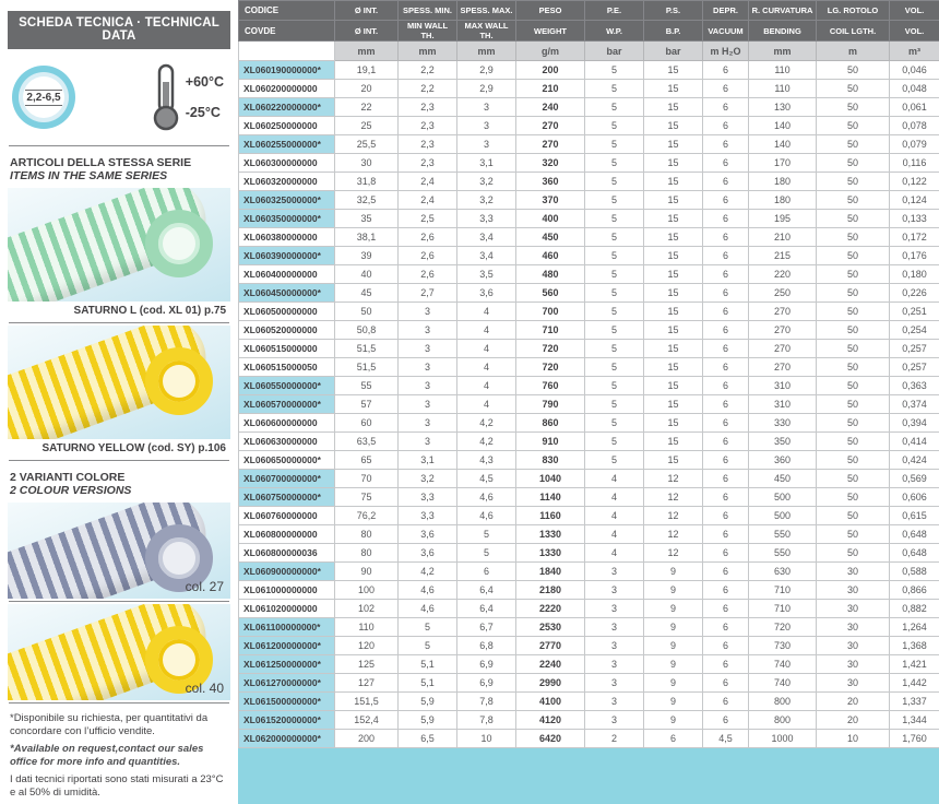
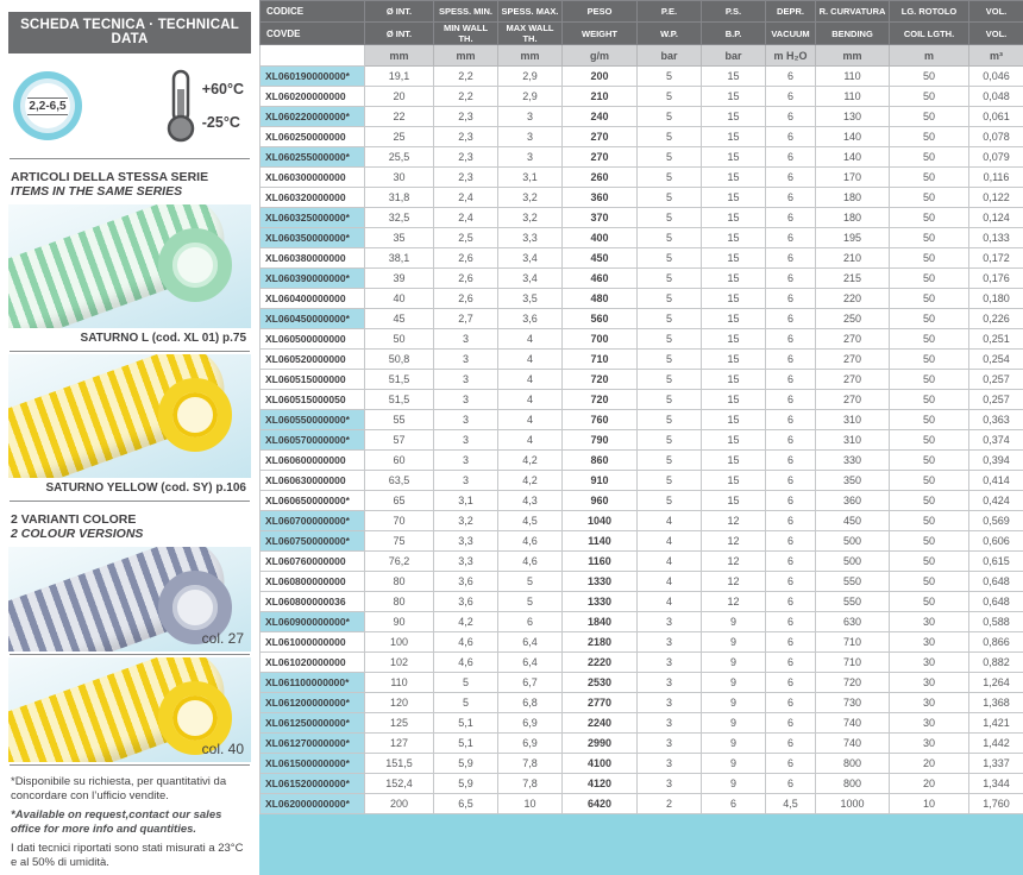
  SCHEDA TECNICA · TECHNICAL DATA
  2,2-6,5
  +60°C
  -25°C
  ARTICOLI DELLA STESSA SERIE
  ITEMS IN THE SAME SERIES
  SATURNO L (cod. XL 01) p.75
  SATURNO YELLOW (cod. SY) p.106
  2 VARIANTI COLORE
  2 COLOUR VERSIONS
  col. 27
  col. 40
  *Disponibile su richiesta, per quantitativi da concordare con l’ufficio vendite.
  *Available on request,contact our sales office for more info and quantities.
  I dati tecnici riportati sono stati misurati a 23°C e al 50% di umidità.
  CODICE	Ø INT.	SPESS. MIN.	SPESS. MAX.	PESO	P.E.	P.S.	DEPR.	R. CURVATURA	LG. ROTOLO	VOL.
  COVDE	Ø INT.	MIN WALL TH.	MAX WALL TH.	WEIGHT	W.P.	B.P.	VACUUM	BENDING	COIL LGTH.	VOL.
  	mm	mm	mm	g/m	bar	bar	m H₂O	mm	m	m³
  XL060190000000*	19,1	2,2	2,9	200	5	15	6	110	50	0,046
  XL060200000000	20	2,2	2,9	210	5	15	6	110	50	0,048
  XL060220000000*	22	2,3	3	240	5	15	6	130	50	0,061
  XL060250000000	25	2,3	3	270	5	15	6	140	50	0,078
  XL060255000000*	25,5	2,3	3	270	5	15	6	140	50	0,079
- XL060300000000	30	2,3	3,1	320	5	15	6	170	50	0,116
+ XL060300000000	30	2,3	3,1	260	5	15	6	170	50	0,116
  XL060320000000	31,8	2,4	3,2	360	5	15	6	180	50	0,122
  XL060325000000*	32,5	2,4	3,2	370	5	15	6	180	50	0,124
  XL060350000000*	35	2,5	3,3	400	5	15	6	195	50	0,133
  XL060380000000	38,1	2,6	3,4	450	5	15	6	210	50	0,172
  XL060390000000*	39	2,6	3,4	460	5	15	6	215	50	0,176
  XL060400000000	40	2,6	3,5	480	5	15	6	220	50	0,180
  XL060450000000*	45	2,7	3,6	560	5	15	6	250	50	0,226
  XL060500000000	50	3	4	700	5	15	6	270	50	0,251
  XL060520000000	50,8	3	4	710	5	15	6	270	50	0,254
  XL060515000000	51,5	3	4	720	5	15	6	270	50	0,257
  XL060515000050	51,5	3	4	720	5	15	6	270	50	0,257
  XL060550000000*	55	3	4	760	5	15	6	310	50	0,363
  XL060570000000*	57	3	4	790	5	15	6	310	50	0,374
  XL060600000000	60	3	4,2	860	5	15	6	330	50	0,394
  XL060630000000	63,5	3	4,2	910	5	15	6	350	50	0,414
- XL060650000000*	65	3,1	4,3	830	5	15	6	360	50	0,424
+ XL060650000000*	65	3,1	4,3	960	5	15	6	360	50	0,424
  XL060700000000*	70	3,2	4,5	1040	4	12	6	450	50	0,569
  XL060750000000*	75	3,3	4,6	1140	4	12	6	500	50	0,606
  XL060760000000	76,2	3,3	4,6	1160	4	12	6	500	50	0,615
  XL060800000000	80	3,6	5	1330	4	12	6	550	50	0,648
  XL060800000036	80	3,6	5	1330	4	12	6	550	50	0,648
  XL060900000000*	90	4,2	6	1840	3	9	6	630	30	0,588
  XL061000000000	100	4,6	6,4	2180	3	9	6	710	30	0,866
  XL061020000000	102	4,6	6,4	2220	3	9	6	710	30	0,882
  XL061100000000*	110	5	6,7	2530	3	9	6	720	30	1,264
  XL061200000000*	120	5	6,8	2770	3	9	6	730	30	1,368
  XL061250000000*	125	5,1	6,9	2240	3	9	6	740	30	1,421
  XL061270000000*	127	5,1	6,9	2990	3	9	6	740	30	1,442
  XL061500000000*	151,5	5,9	7,8	4100	3	9	6	800	20	1,337
  XL061520000000*	152,4	5,9	7,8	4120	3	9	6	800	20	1,344
  XL062000000000*	200	6,5	10	6420	2	6	4,5	1000	10	1,760
